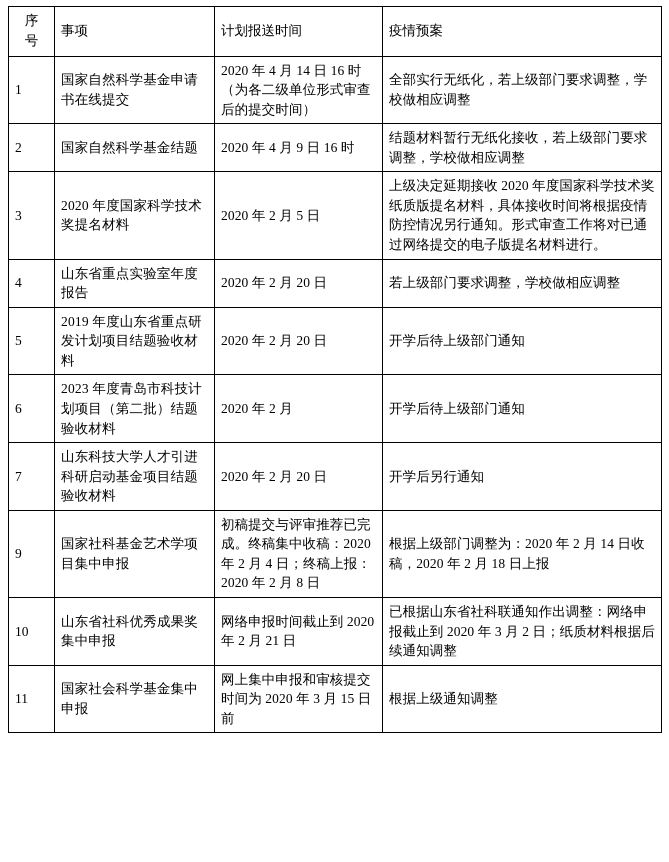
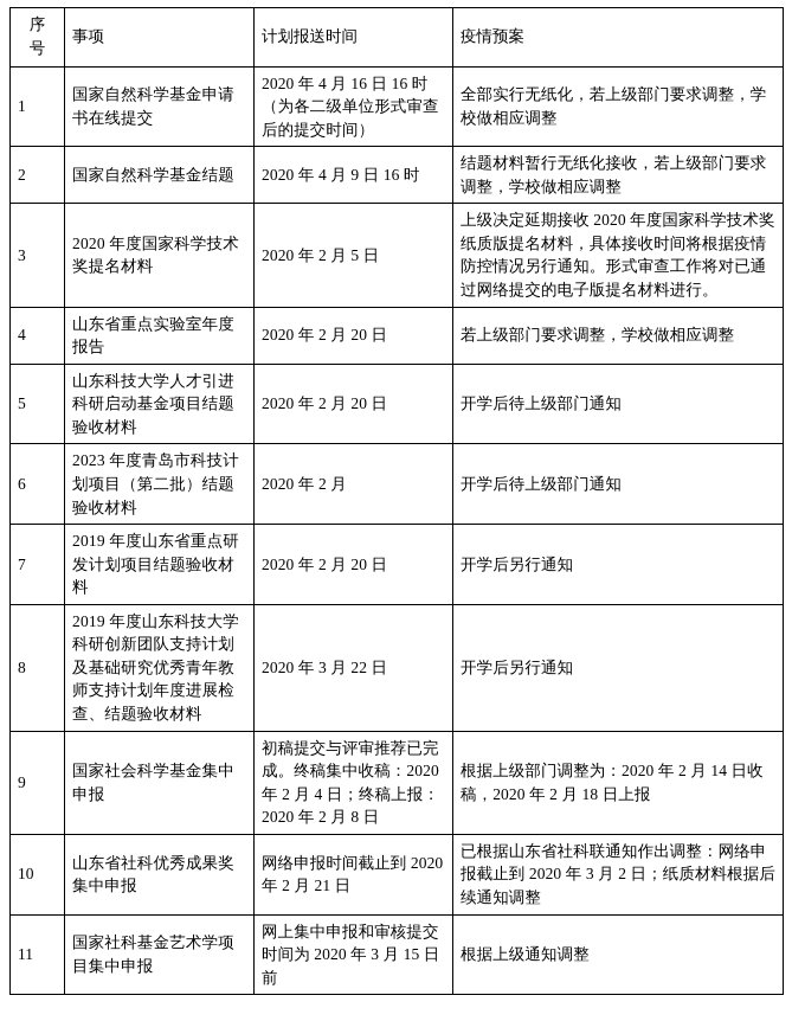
  序 号	事项	计划报送时间	疫情预案
- 1	国家自然科学基金申请书在线提交	2020 年 4 月 14 日 16 时（为各二级单位形式审查后的提交时间）	全部实行无纸化，若上级部门要求调整，学校做相应调整
+ 1	国家自然科学基金申请书在线提交	2020 年 4 月 16 日 16 时（为各二级单位形式审查后的提交时间）	全部实行无纸化，若上级部门要求调整，学校做相应调整
  2	国家自然科学基金结题	2020 年 4 月 9 日 16 时	结题材料暂行无纸化接收，若上级部门要求调整，学校做相应调整
  3	2020 年度国家科学技术奖提名材料	2020 年 2 月 5 日	上级决定延期接收 2020 年度国家科学技术奖纸质版提名材料，具体接收时间将根据疫情防控情况另行通知。形式审查工作将对已通过网络提交的电子版提名材料进行。
  4	山东省重点实验室年度报告	2020 年 2 月 20 日	若上级部门要求调整，学校做相应调整
- 5	2019 年度山东省重点研发计划项目结题验收材料	2020 年 2 月 20 日	开学后待上级部门通知
+ 5	山东科技大学人才引进科研启动基金项目结题验收材料	2020 年 2 月 20 日	开学后待上级部门通知
  6	2023 年度青岛市科技计划项目（第二批）结题验收材料	2020 年 2 月	开学后待上级部门通知
- 7	山东科技大学人才引进科研启动基金项目结题验收材料	2020 年 2 月 20 日	开学后另行通知
+ 7	2019 年度山东省重点研发计划项目结题验收材料	2020 年 2 月 20 日	开学后另行通知
+ 8	2019 年度山东科技大学科研创新团队支持计划及基础研究优秀青年教师支持计划年度进展检查、结题验收材料	2020 年 3 月 22 日	开学后另行通知
- 9	国家社科基金艺术学项目集中申报	初稿提交与评审推荐已完成。终稿集中收稿：2020 年 2 月 4 日；终稿上报：2020 年 2 月 8 日	根据上级部门调整为：2020 年 2 月 14 日收稿，2020 年 2 月 18 日上报
+ 9	国家社会科学基金集中申报	初稿提交与评审推荐已完成。终稿集中收稿：2020 年 2 月 4 日；终稿上报：2020 年 2 月 8 日	根据上级部门调整为：2020 年 2 月 14 日收稿，2020 年 2 月 18 日上报
  10	山东省社科优秀成果奖集中申报	网络申报时间截止到 2020 年 2 月 21 日	已根据山东省社科联通知作出调整：网络申报截止到 2020 年 3 月 2 日；纸质材料根据后续通知调整
- 11	国家社会科学基金集中申报	网上集中申报和审核提交时间为 2020 年 3 月 15 日前	根据上级通知调整
+ 11	国家社科基金艺术学项目集中申报	网上集中申报和审核提交时间为 2020 年 3 月 15 日前	根据上级通知调整
